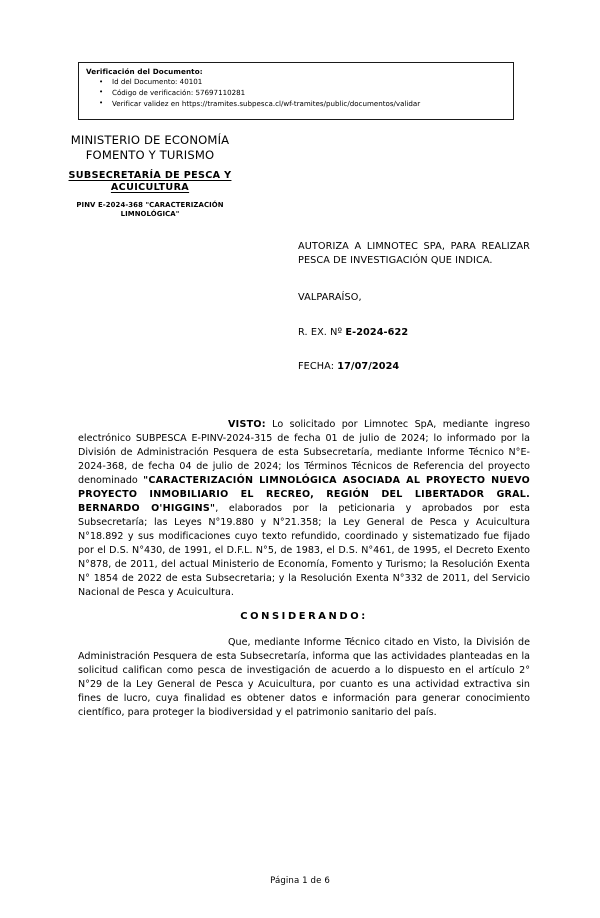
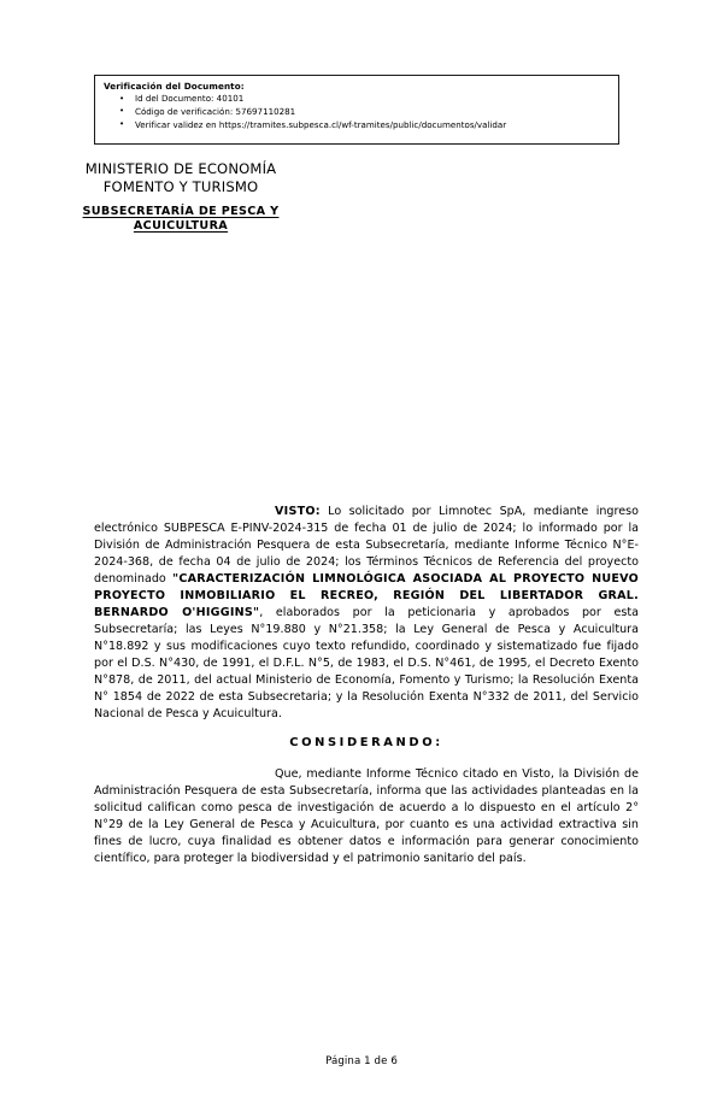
  Verificación del Documento:
  •
  Id del Documento: 40101
  •
  Código de verificación: 57697110281
  •
  Verificar validez en https://tramites.subpesca.cl/wf-tramites/public/documentos/validar
  MINISTERIO DE ECONOMÍA
  FOMENTO Y TURISMO
  SUBSECRETARÍA DE PESCA Y
  ACUICULTURA
- PINV E-2024-368 "CARACTERIZACIÓN
- LIMNOLÓGICA"
- AUTORIZA A LIMNOTEC SPA, PARA REALIZAR PESCA DE INVESTIGACIÓN QUE INDICA.
- VALPARAÍSO,
- R. EX. Nº E-2024-622
- FECHA: 17/07/2024
  VISTO: Lo solicitado por Limnotec SpA, mediante ingreso electrónico SUBPESCA E-PINV-2024-315 de fecha 01 de julio de 2024; lo informado por la División de Administración Pesquera de esta Subsecretaría, mediante Informe Técnico N°E-2024-368, de fecha 04 de julio de 2024; los Términos Técnicos de Referencia del proyecto denominado "CARACTERIZACIÓN LIMNOLÓGICA ASOCIADA AL PROYECTO NUEVO PROYECTO INMOBILIARIO EL RECREO, REGIÓN DEL LIBERTADOR GRAL. BERNARDO O'HIGGINS", elaborados por la peticionaria y aprobados por esta Subsecretaría; las Leyes N°19.880 y N°21.358; la Ley General de Pesca y Acuicultura N°18.892 y sus modificaciones cuyo texto refundido, coordinado y sistematizado fue fijado por el D.S. N°430, de 1991, el D.F.L. N°5, de 1983, el D.S. N°461, de 1995, el Decreto Exento N°878, de 2011, del actual Ministerio de Economía, Fomento y Turismo; la Resolución Exenta N° 1854 de 2022 de esta Subsecretaria; y la Resolución Exenta N°332 de 2011, del Servicio Nacional de Pesca y Acuicultura.
  CONSIDERANDO:
  Que, mediante Informe Técnico citado en Visto, la División de Administración Pesquera de esta Subsecretaría, informa que las actividades planteadas en la solicitud califican como pesca de investigación de acuerdo a lo dispuesto en el artículo 2° N°29 de la Ley General de Pesca y Acuicultura, por cuanto es una actividad extractiva sin fines de lucro, cuya finalidad es obtener datos e información para generar conocimiento científico, para proteger la biodiversidad y el patrimonio sanitario del país.
  Página 1 de 6
